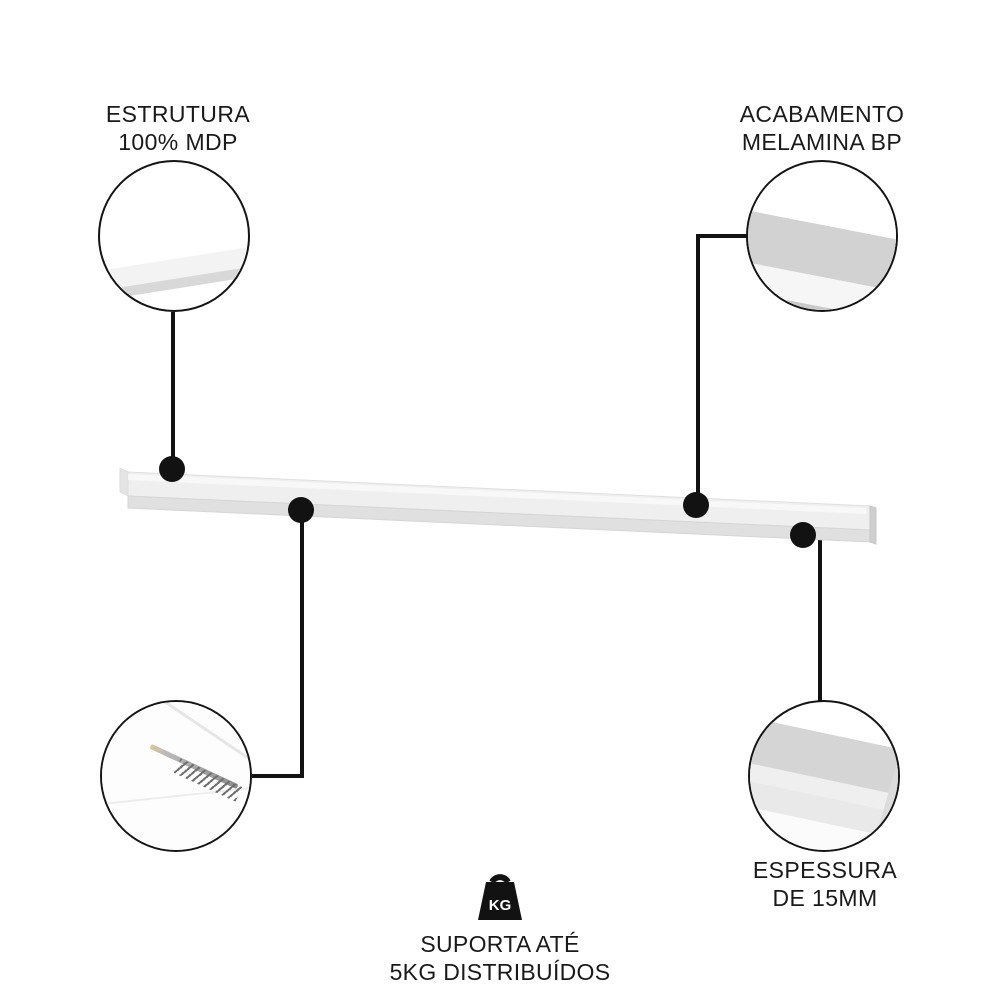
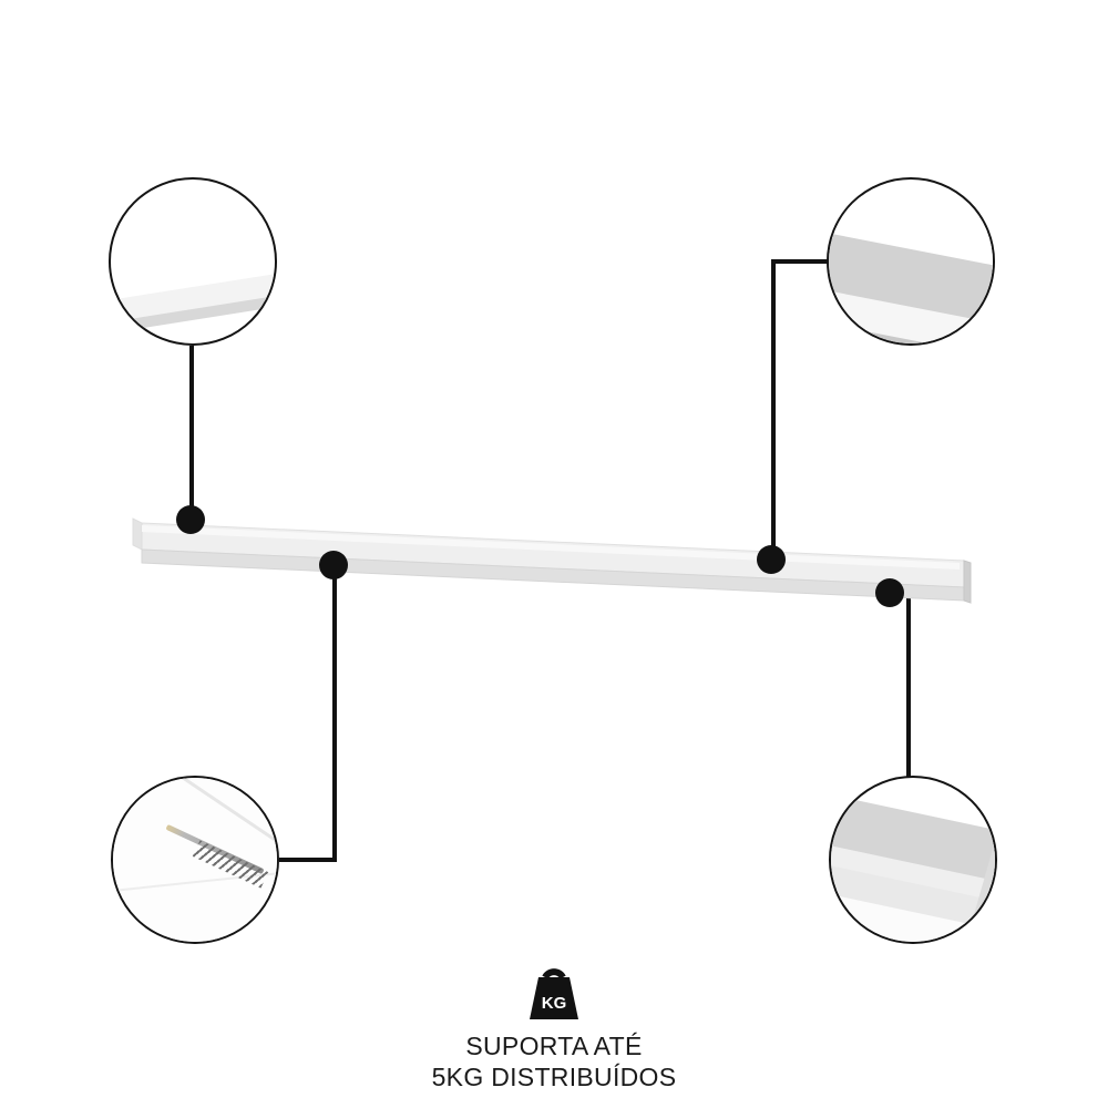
- ESTRUTURA
- 100% MDP
- ACABAMENTO
- MELAMINA BP
- ESPESSURA
- DE 15MM
  KG
  SUPORTA ATÉ
  5KG DISTRIBUÍDOS
